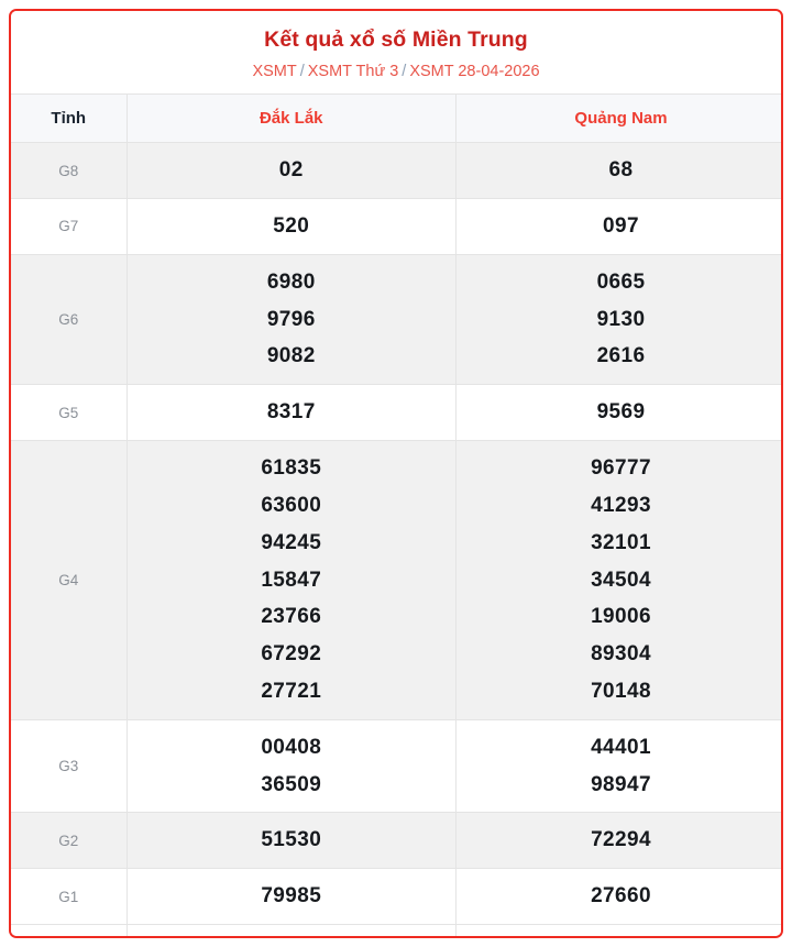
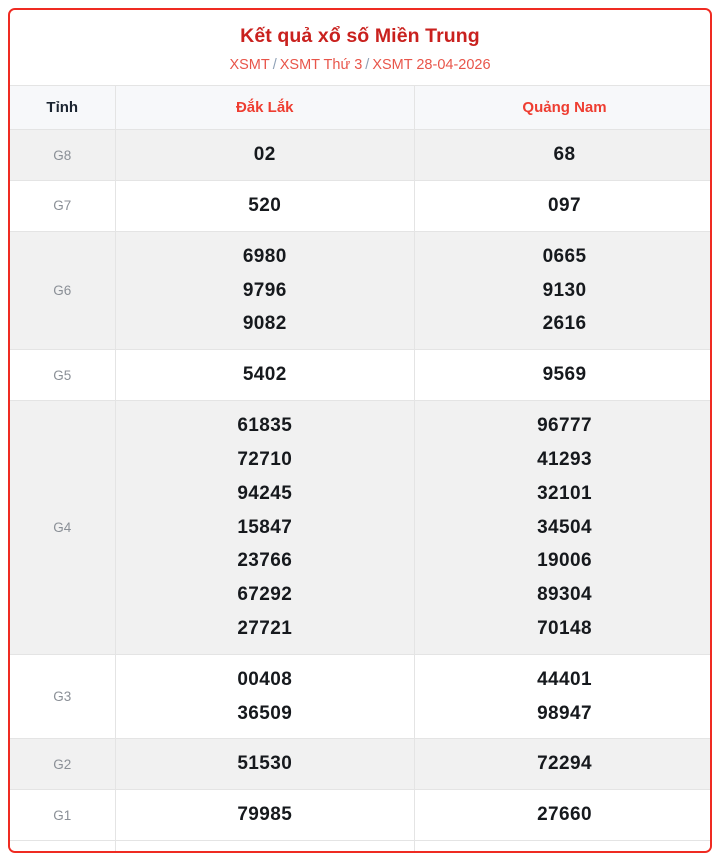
  Kết quả xổ số Miền Trung
  XSMT / XSMT Thứ 3 / XSMT 28-04-2026
  Tỉnh	Đắk Lắk	Quảng Nam
  G8	02	68
  G7	520	097
  G6	698097969082	066591302616
- G5	8317	9569
+ G5	5402	9569
- G4	61835636009424515847237666729227721	96777412933210134504190068930470148
+ G4	61835727109424515847237666729227721	96777412933210134504190068930470148
  G3	0040836509	4440198947
  G2	51530	72294
  G1	79985	27660
